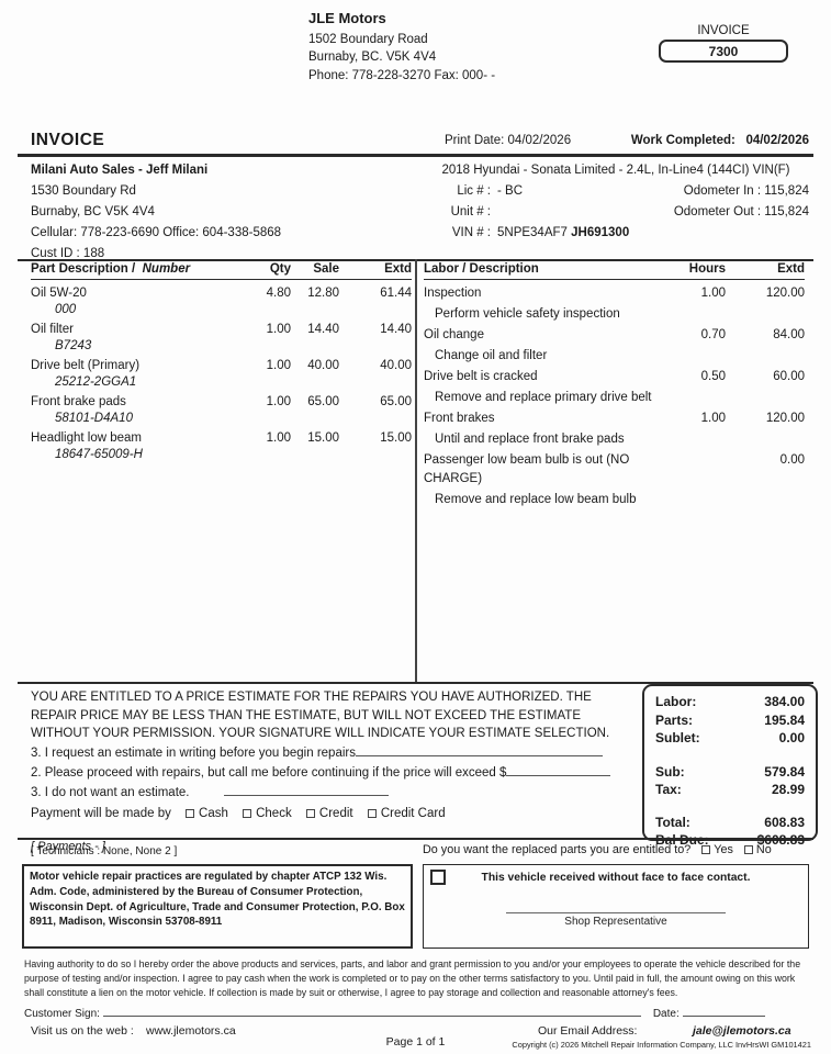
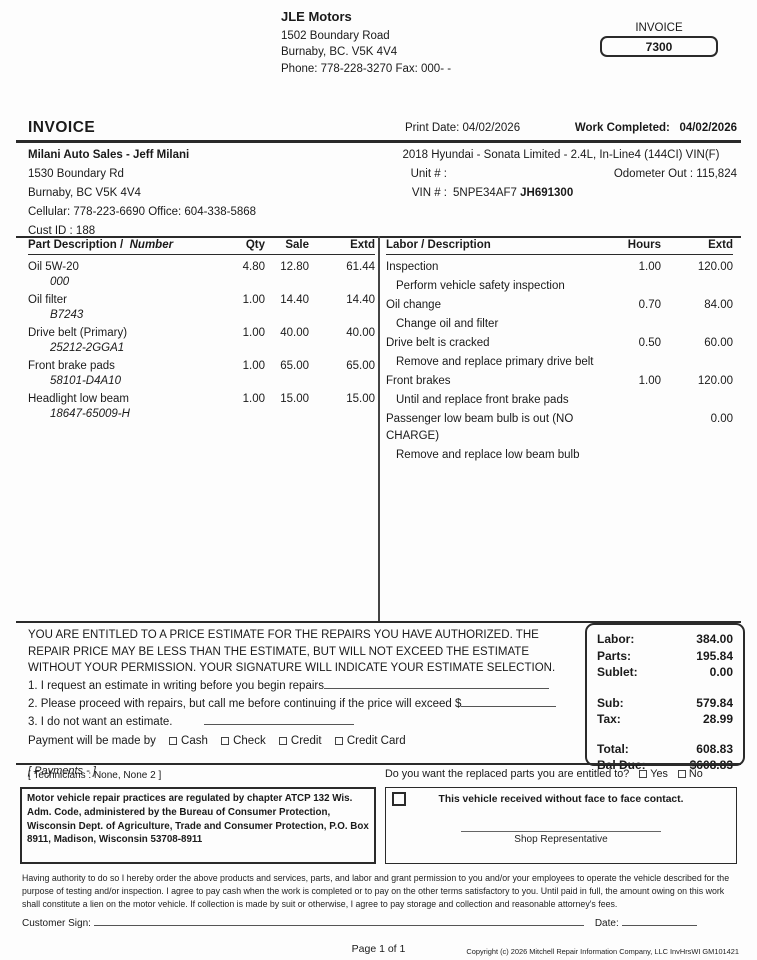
  JLE Motors
  1502 Boundary Road
  Burnaby, BC. V5K 4V4
  Phone: 778-228-3270 Fax: 000- -
  INVOICE
  7300
  INVOICE
  Print Date: 04/02/2026
  Work Completed: 04/02/2026
  Milani Auto Sales - Jeff Milani
  1530 Boundary Rd
  Burnaby, BC V5K 4V4
  Cellular: 778-223-6690 Office: 604-338-5868
  Cust ID : 188
  2018 Hyundai - Sonata Limited - 2.4L, In-Line4 (144CI) VIN(F)
- Lic # :
- - BC
- Odometer In : 115,824
  Unit # :
  Odometer Out : 115,824
  VIN # :
  5NPE34AF7 JH691300
  Part Description / Number
  Qty
  Sale
  Extd
  Oil 5W-20
  4.80
  12.80
  61.44
  000
  Oil filter
  1.00
  14.40
  14.40
  B7243
  Drive belt (Primary)
  1.00
  40.00
  40.00
  25212-2GGA1
  Front brake pads
  1.00
  65.00
  65.00
  58101-D4A10
  Headlight low beam
  1.00
  15.00
  15.00
  18647-65009-H
  Labor / Description
  Hours
  Extd
  Inspection
  1.00
  120.00
  Perform vehicle safety inspection
  Oil change
  0.70
  84.00
  Change oil and filter
  Drive belt is cracked
  0.50
  60.00
  Remove and replace primary drive belt
  Front brakes
  1.00
  120.00
  Until and replace front brake pads
  Passenger low beam bulb is out (NO CHARGE)
  0.00
  Remove and replace low beam bulb
  YOU ARE ENTITLED TO A PRICE ESTIMATE FOR THE REPAIRS YOU HAVE AUTHORIZED. THE REPAIR PRICE MAY BE LESS THAN THE ESTIMATE, BUT WILL NOT EXCEED THE ESTIMATE WITHOUT YOUR PERMISSION. YOUR SIGNATURE WILL INDICATE YOUR ESTIMATE SELECTION.
- 3. I request an estimate in writing before you begin repairs
+ 1. I request an estimate in writing before you begin repairs
  2. Please proceed with repairs, but call me before continuing if the price will exceed $
  3. I do not want an estimate.
  Payment will be made by Cash Check Credit Credit Card
  [ Payments - ]
  Labor:
  384.00
  Parts:
  195.84
  Sublet:
  0.00
  Sub:
  579.84
  Tax:
  28.99
  Total:
  608.83
  Bal Due:
  $608.83
  [ Technicians : None, None 2 ]
  Do you want the replaced parts you are entitled to? Yes No
  Motor vehicle repair practices are regulated by chapter ATCP 132 Wis. Adm. Code, administered by the Bureau of Consumer Protection, Wisconsin Dept. of Agriculture, Trade and Consumer Protection, P.O. Box 8911, Madison, Wisconsin 53708-8911
  This vehicle received without face to face contact.
  Shop Representative
  Having authority to do so I hereby order the above products and services, parts, and labor and grant permission to you and/or your employees to operate the vehicle described for the purpose of testing and/or inspection. I agree to pay cash when the work is completed or to pay on the other terms satisfactory to you. Until paid in full, the amount owing on this work shall constitute a lien on the motor vehicle. If collection is made by suit or otherwise, I agree to pay storage and collection and reasonable attorney's fees.
  Customer Sign: Date:
- Visit us on the web :
- www.jlemotors.ca
- Our Email Address:
- jale@jlemotors.ca
  Page 1 of 1
  Copyright (c) 2026 Mitchell Repair Information Company, LLC InvHrsWI GM101421
